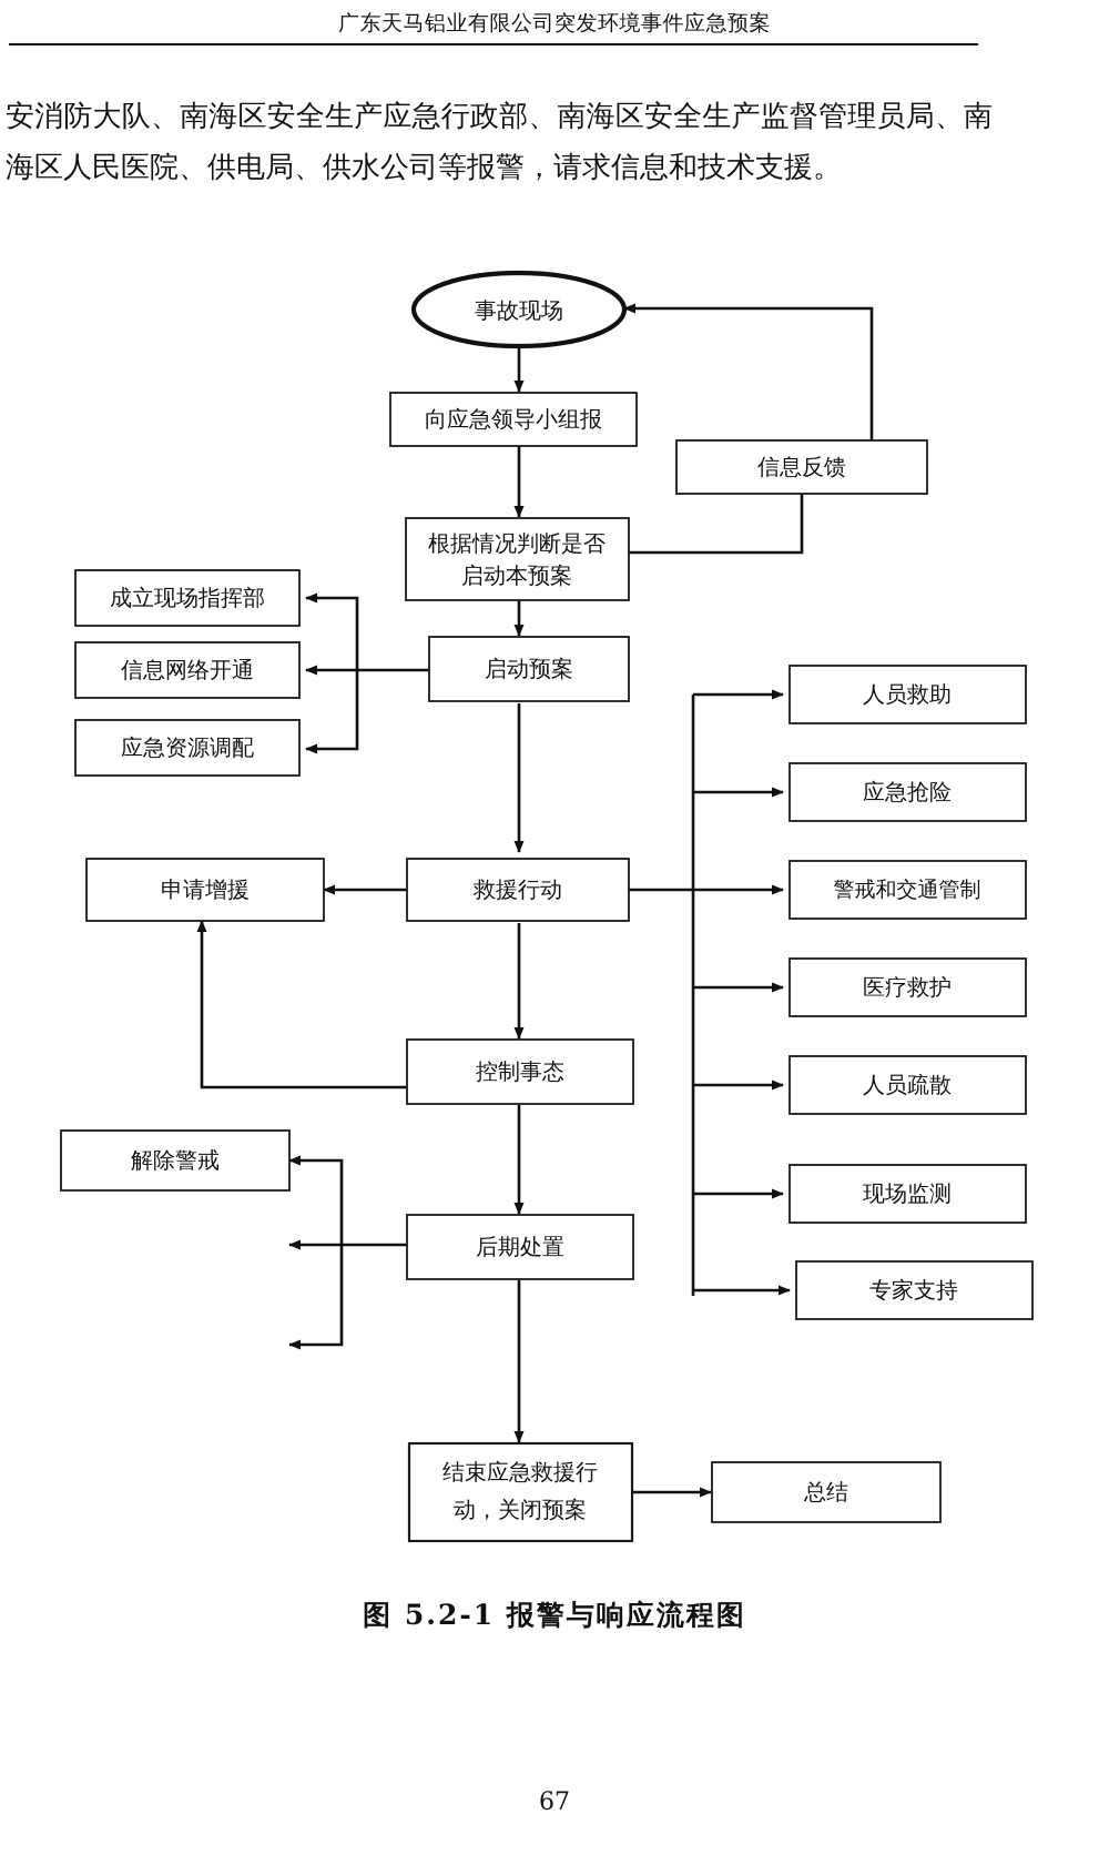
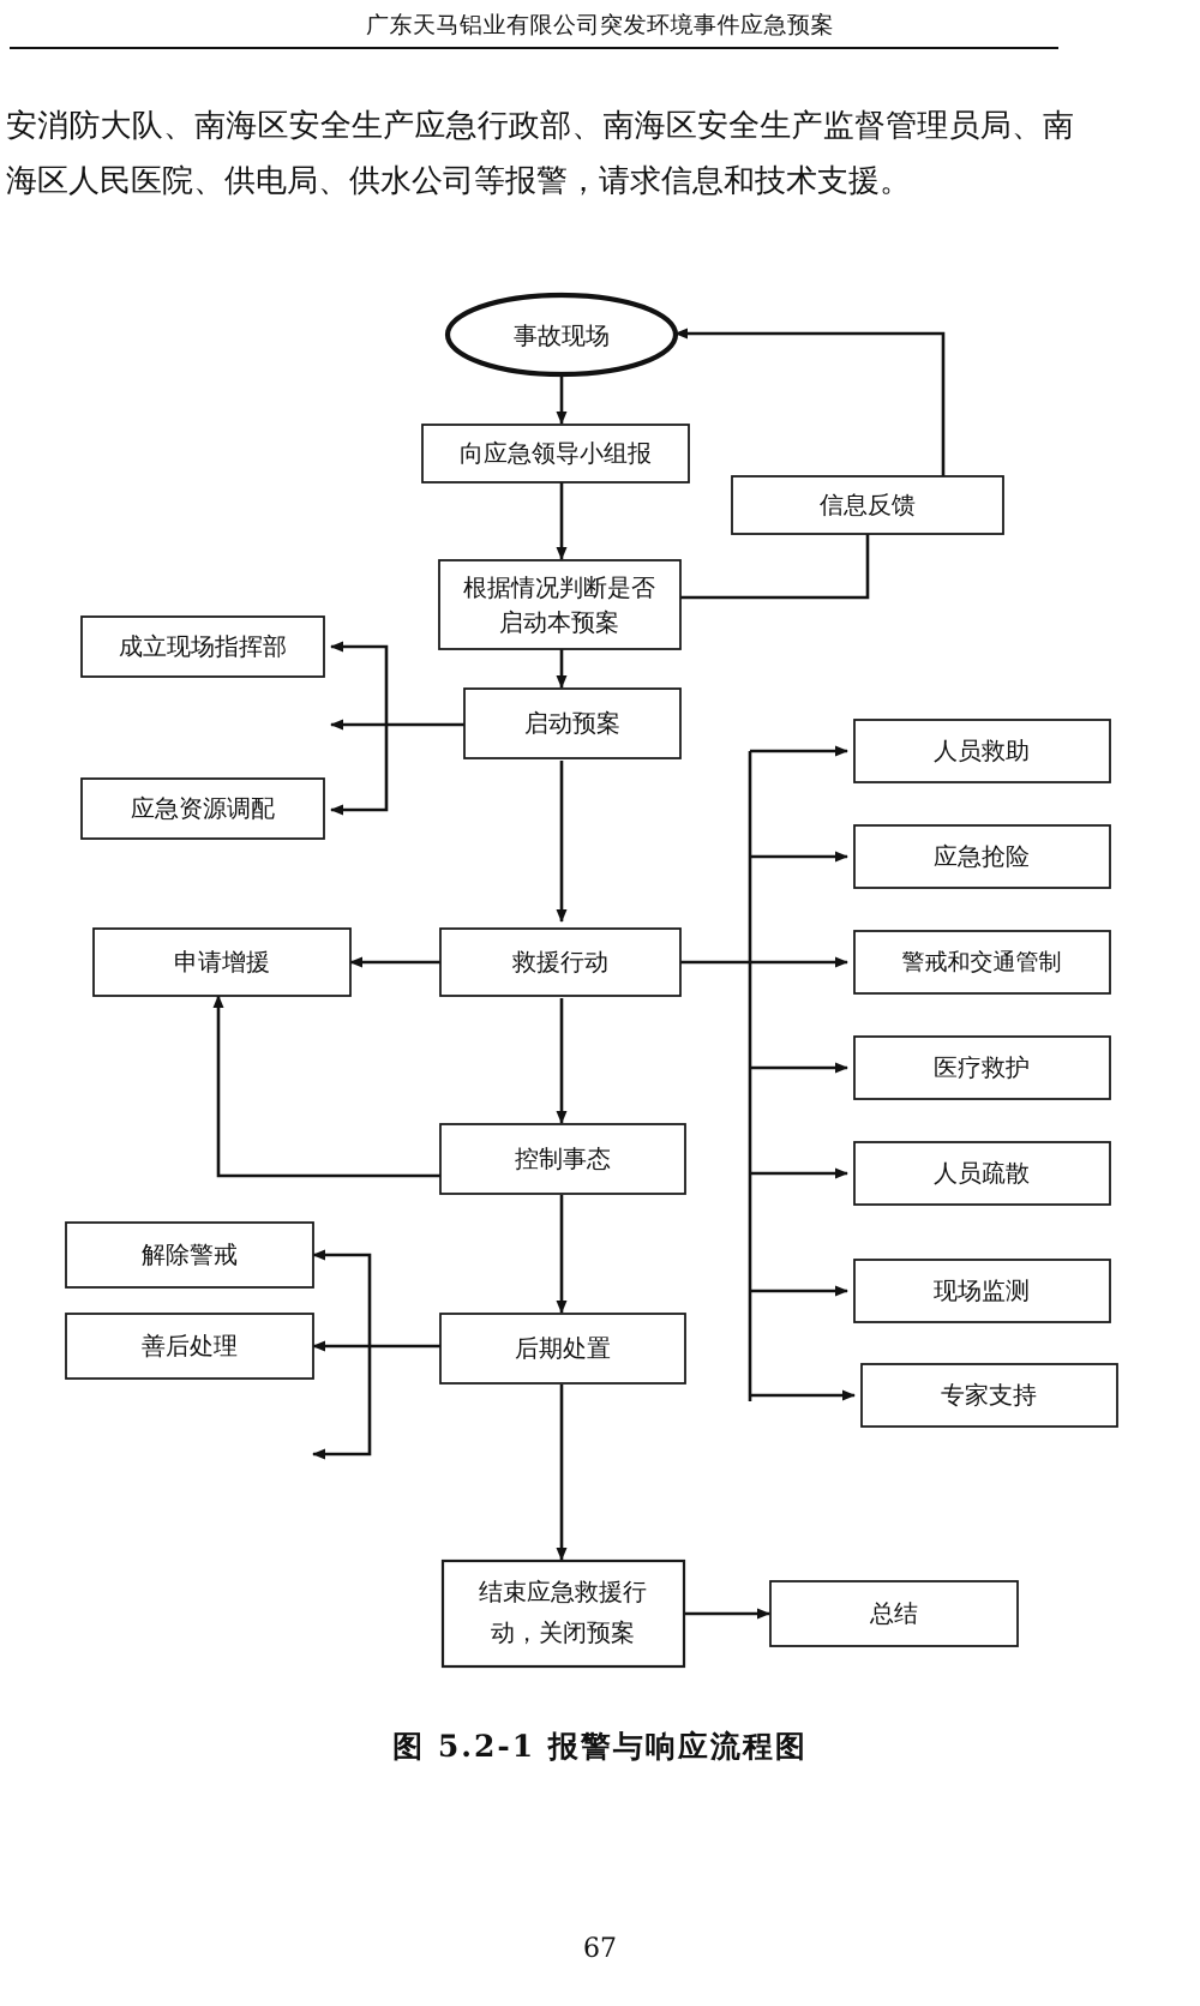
  广东天马铝业有限公司突发环境事件应急预案
  安消防大队、南海区安全生产应急行政部、南海区安全生产监督管理员局、南海区人民医院、供电局、供水公司等报警，请求信息和技术支援。
  事故现场
  向应急领导小组报
  信息反馈
  根据情况判断是否
  启动本预案
  成立现场指挥部
- 信息网络开通
  应急资源调配
  启动预案
  人员救助
  应急抢险
  警戒和交通管制
  医疗救护
  人员疏散
  现场监测
  专家支持
  申请增援
  救援行动
  控制事态
  解除警戒
+ 善后处理
  后期处置
  结束应急救援行
  动，关闭预案
  总结
  图 5.2-1 报警与响应流程图
  67
